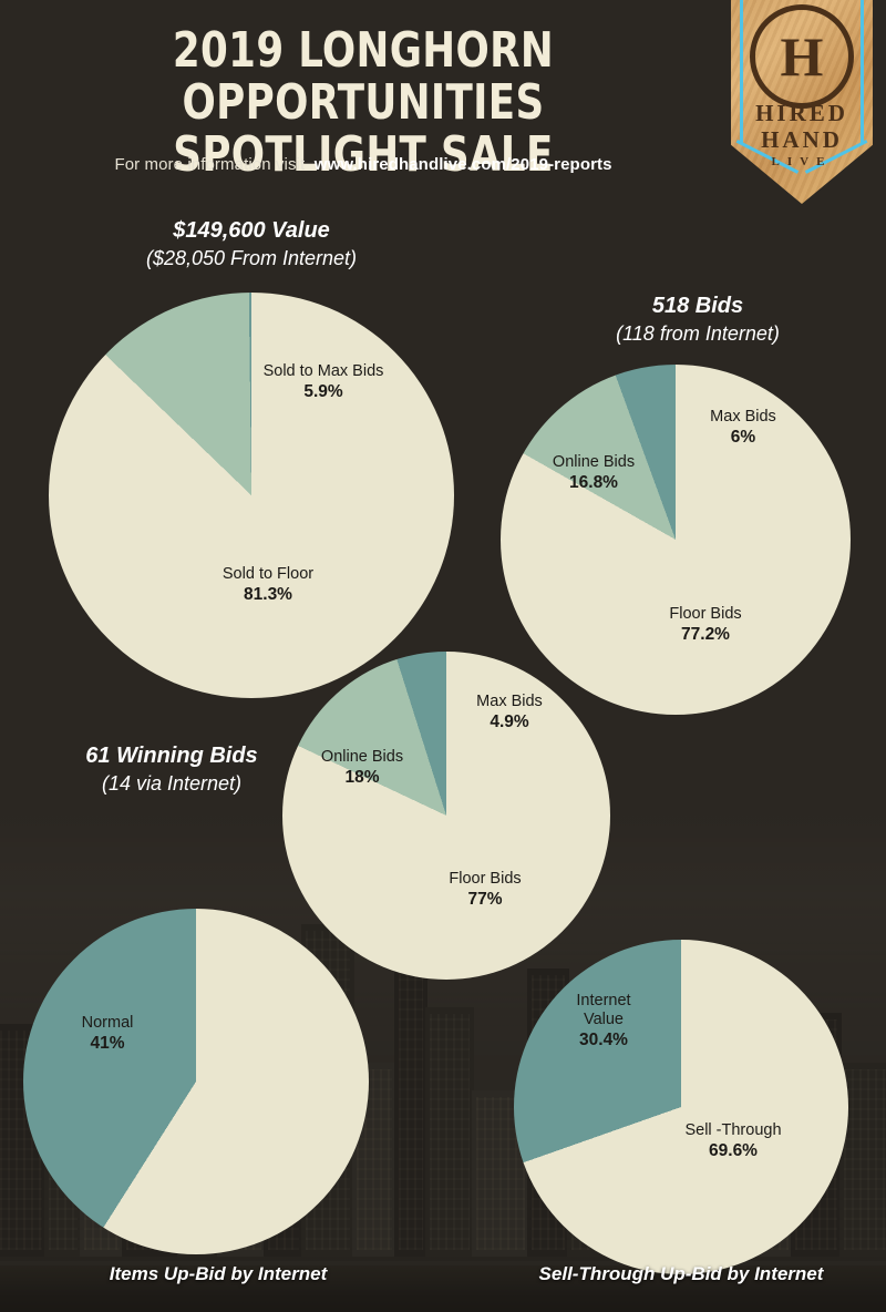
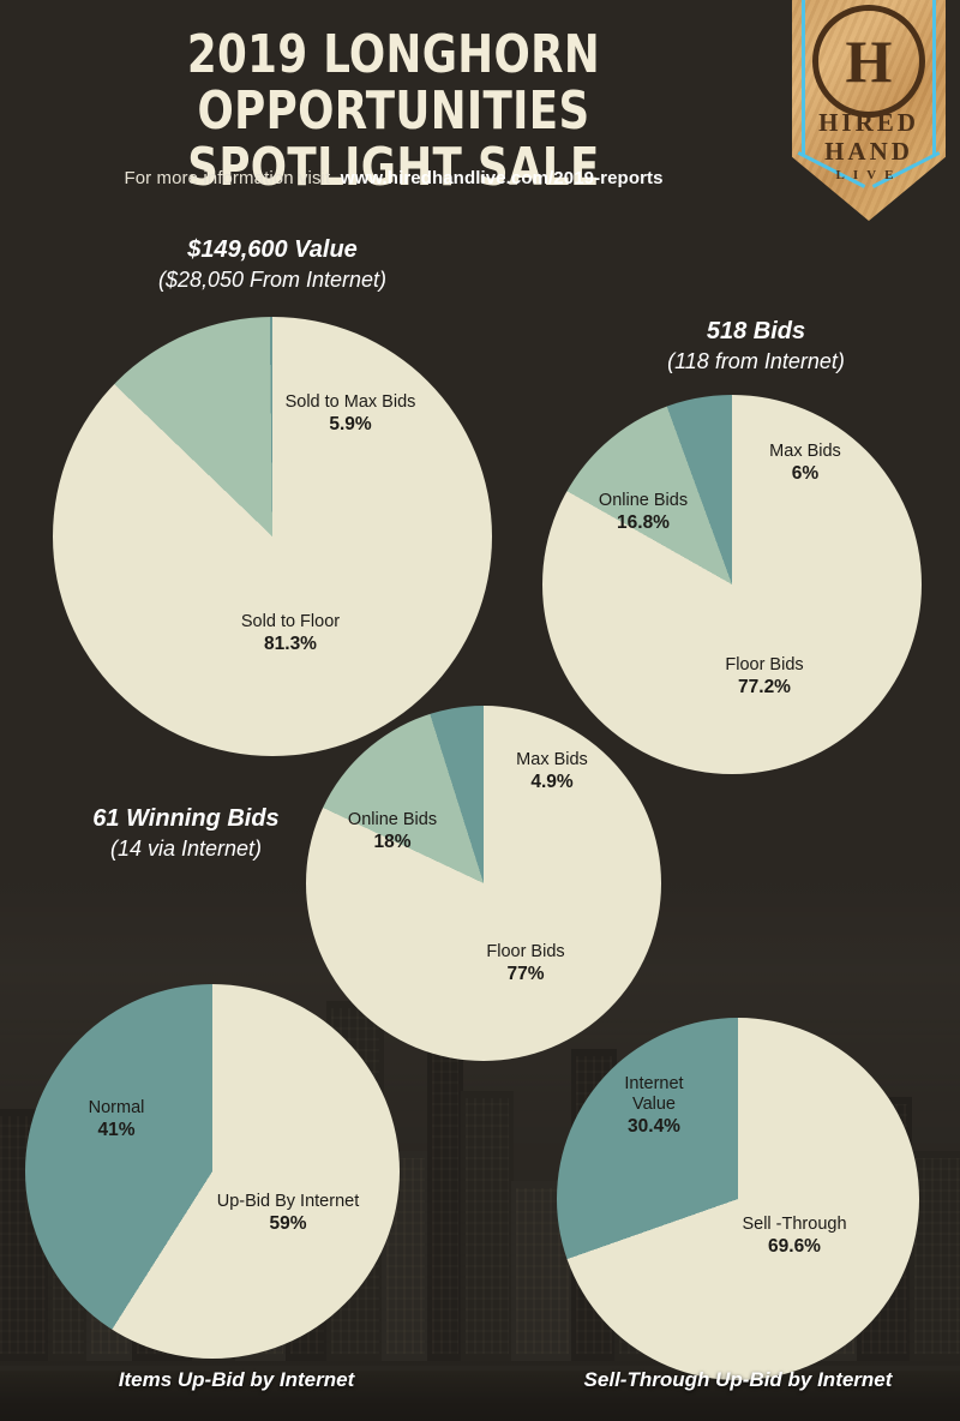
  2019 LONGHORN OPPORTUNITIES SPOTLIGHT SALE
  For more information visit www.hiredhandlive.com/2019-reports
  H
  HIRED
  HAND
  LIVE
  $149,600 Value
  ($28,050 From Internet)
  Sold to Max Bids
  5.9%
  Sold to Floor
  81.3%
  518 Bids
  (118 from Internet)
  Max Bids
  6%
  Online Bids
  16.8%
  Floor Bids
  77.2%
  61 Winning Bids
  (14 via Internet)
  Max Bids
  4.9%
  Online Bids
  18%
  Floor Bids
  77%
  Normal
  41%
+ Up-Bid By Internet
+ 59%
  Items Up-Bid by Internet
  Internet
  Value
  30.4%
  Sell -Through
  69.6%
  Sell-Through Up-Bid by Internet
